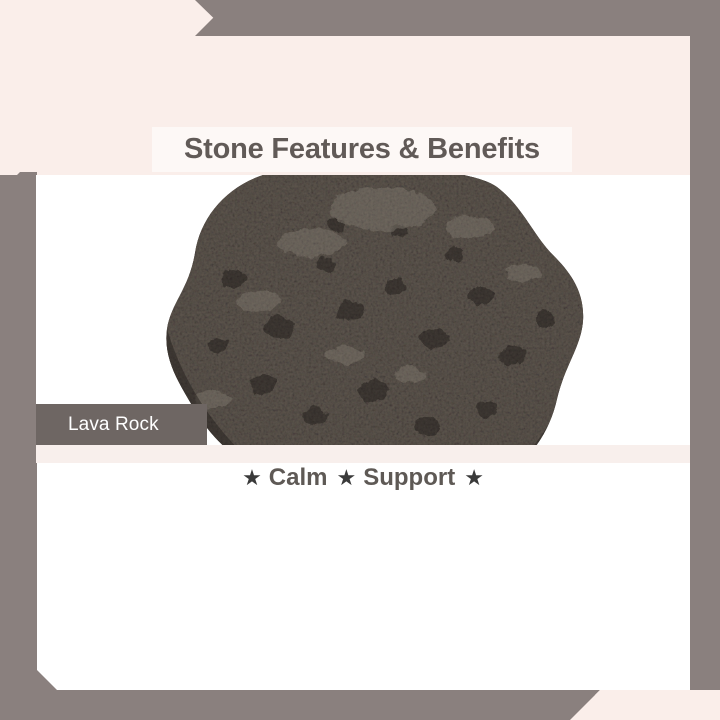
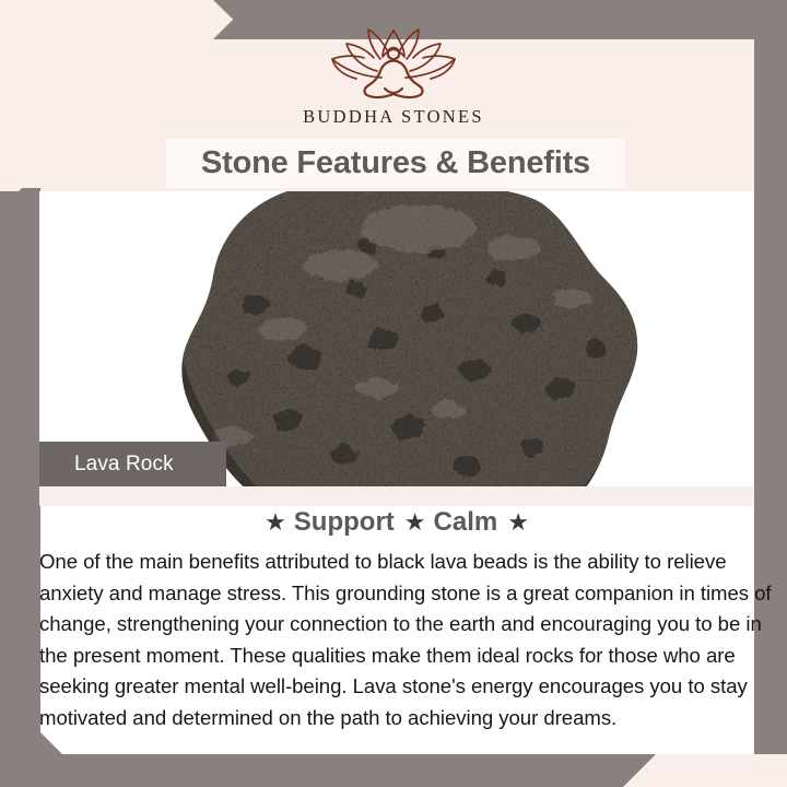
+ BUDDHA STONES
  Stone Features & Benefits
  Lava Rock
  ★
- Calm
+ Support
  ★
- Support
+ Calm
  ★
+ One of the main benefits attributed to black lava beads is the ability to relieve anxiety and manage stress. This grounding stone is a great companion in times of change, strengthening your connection to the earth and encouraging you to be in the present moment. These qualities make them ideal rocks for those who are seeking greater mental well-being. Lava stone's energy encourages you to stay motivated and determined on the path to achieving your dreams.
